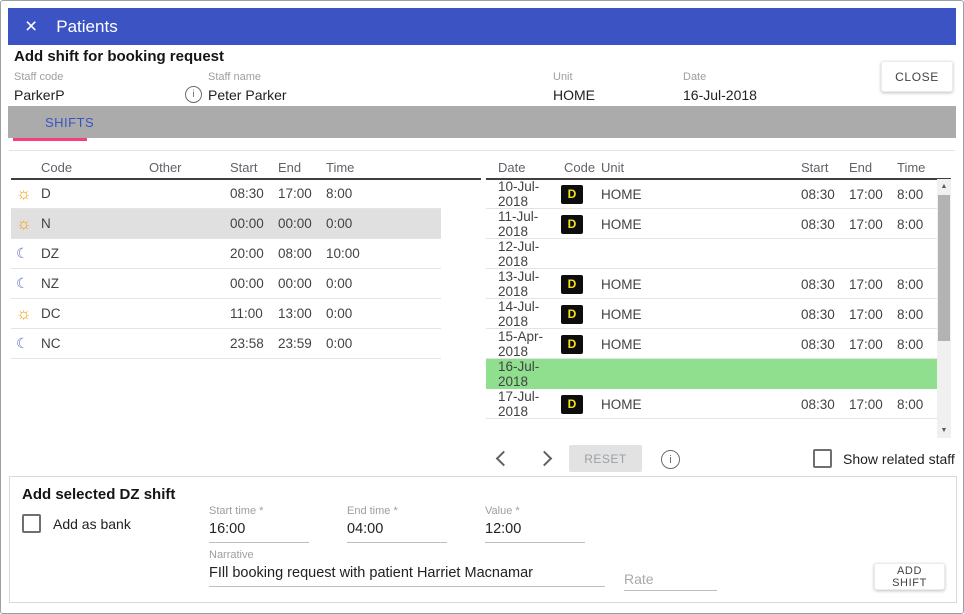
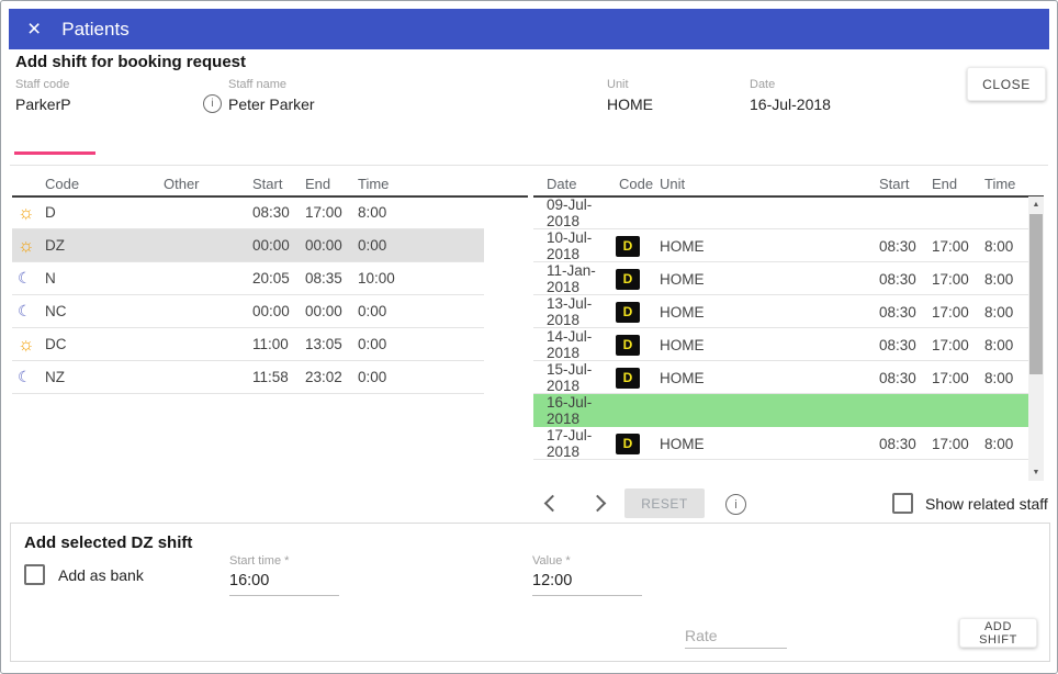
  ×
  Patients
  Add shift for booking request
  Staff code
  ParkerP
  i
  Staff name
  Peter Parker
  Unit
  HOME
  Date
  16-Jul-2018
  CLOSE
- SHIFTS
  Code
  Other
  Start
  End
  Time
  ☼
  D
  08:30
  17:00
  8:00
  ☼
- N
+ DZ
  00:00
  00:00
  0:00
  ☾
- DZ
+ N
- 20:00
+ 20:05
- 08:00
+ 08:35
  10:00
  ☾
- NZ
+ NC
  00:00
  00:00
  0:00
  ☼
  DC
  11:00
- 13:00
+ 13:05
  0:00
  ☾
- NC
+ NZ
- 23:58
+ 11:58
- 23:59
+ 23:02
  0:00
  Date
  Code
  Unit
  Start
  End
  Time
+ 09-Jul-2018
  10-Jul-2018
  D
  HOME
  08:30
  17:00
  8:00
- 11-Jul-2018
+ 11-Jan-2018
  D
  HOME
  08:30
  17:00
  8:00
- 12-Jul-2018
  13-Jul-2018
  D
  HOME
  08:30
  17:00
  8:00
  14-Jul-2018
  D
  HOME
  08:30
  17:00
  8:00
- 15-Apr-2018
+ 15-Jul-2018
  D
  HOME
  08:30
  17:00
  8:00
  16-Jul-2018
  17-Jul-2018
  D
  HOME
  08:30
  17:00
  8:00
  RESET
  i
  Show related staff
  Add selected DZ shift
  Add as bank
  Start time *
  16:00
- End time *
- 04:00
  Value *
  12:00
- Narrative
- FIll booking request with patient Harriet Macnamar
  Rate
  ADD SHIFT
